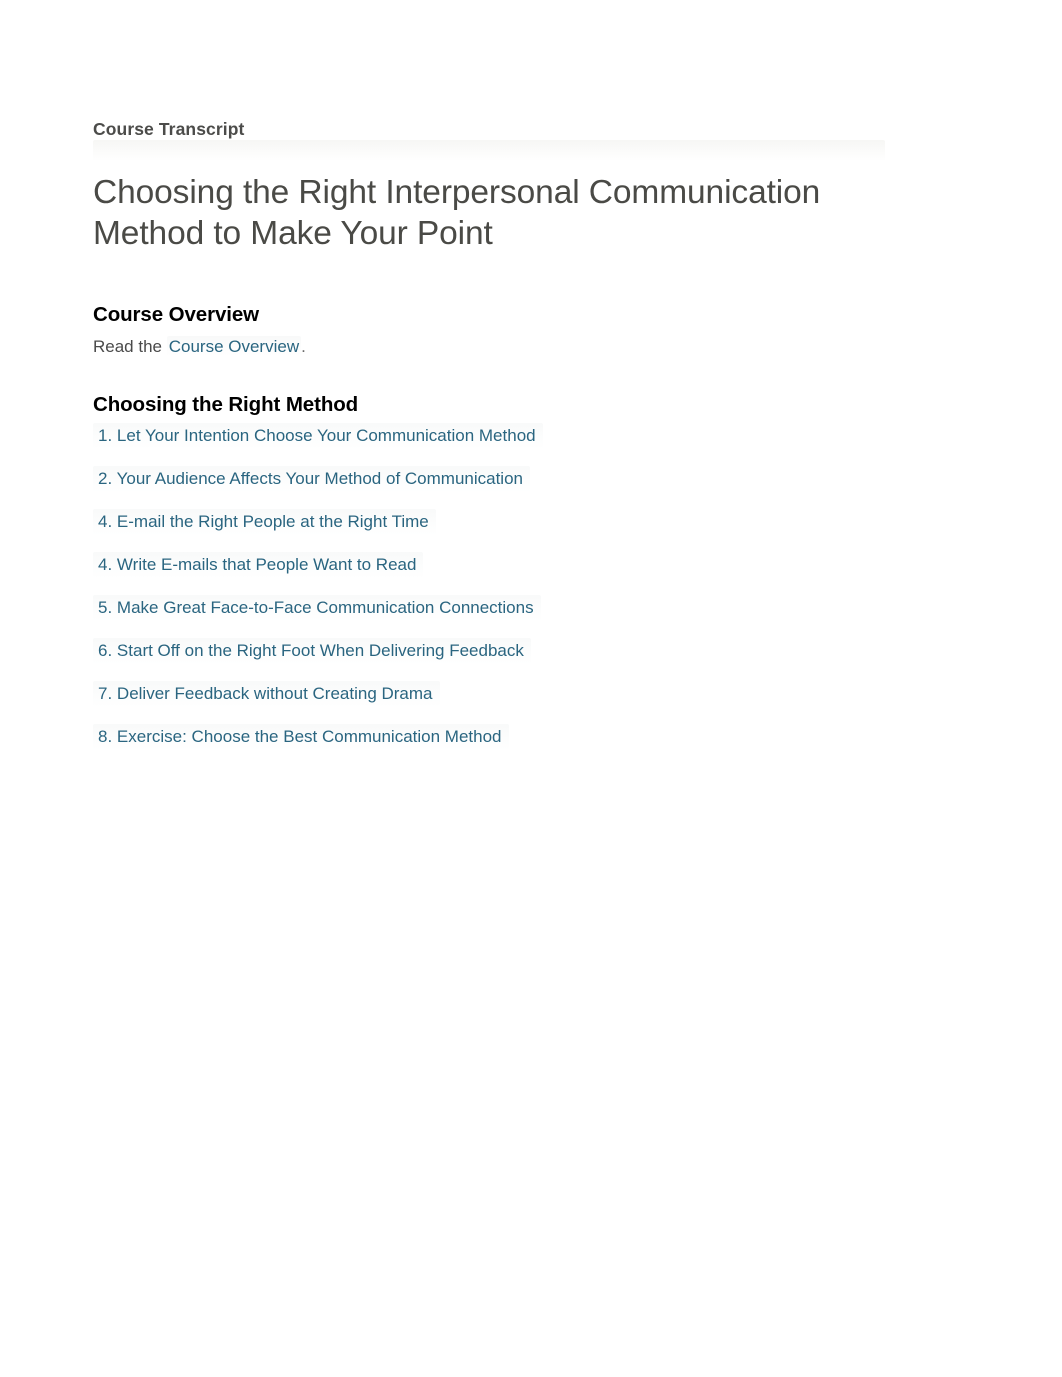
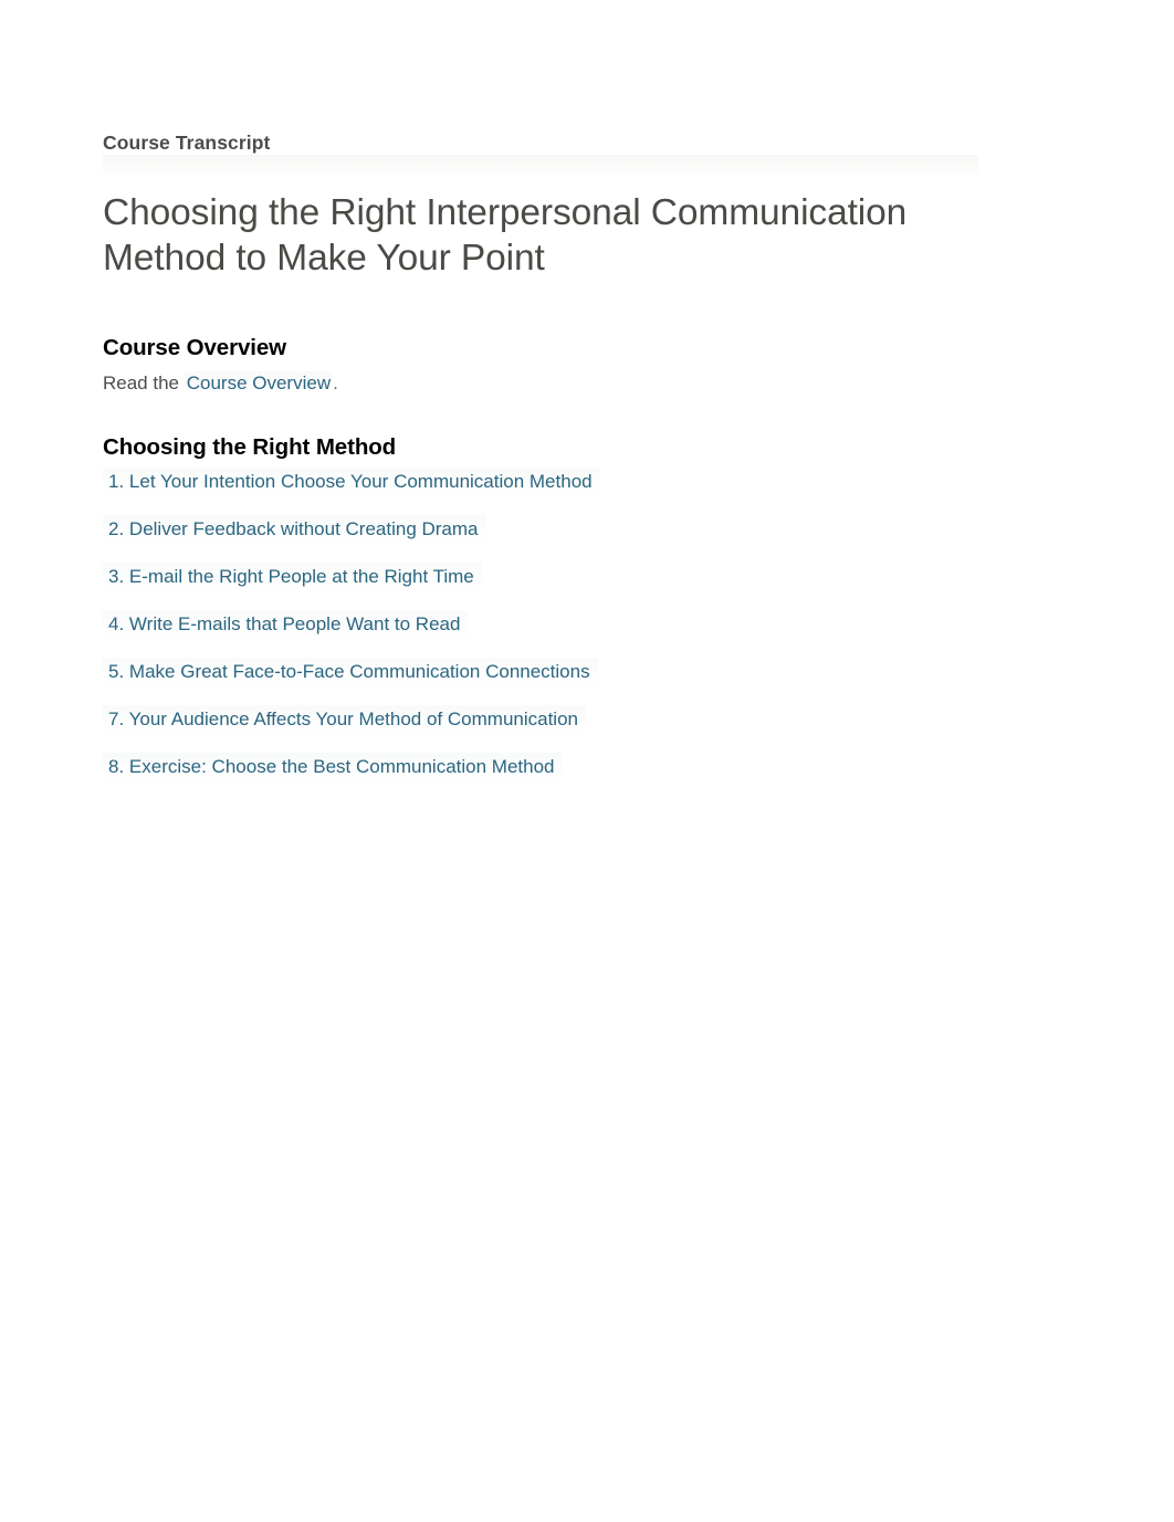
  Course Transcript
  Choosing the Right Interpersonal Communication Method to Make Your Point
  Course Overview
  Read the Course Overview.
  Choosing the Right Method
  1. Let Your Intention Choose Your Communication Method
- 2. Your Audience Affects Your Method of Communication
+ 2. Deliver Feedback without Creating Drama
- 4. E-mail the Right People at the Right Time
+ 3. E-mail the Right People at the Right Time
  4. Write E-mails that People Want to Read
  5. Make Great Face-to-Face Communication Connections
- 6. Start Off on the Right Foot When Delivering Feedback
- 7. Deliver Feedback without Creating Drama
+ 7. Your Audience Affects Your Method of Communication
  8. Exercise: Choose the Best Communication Method
